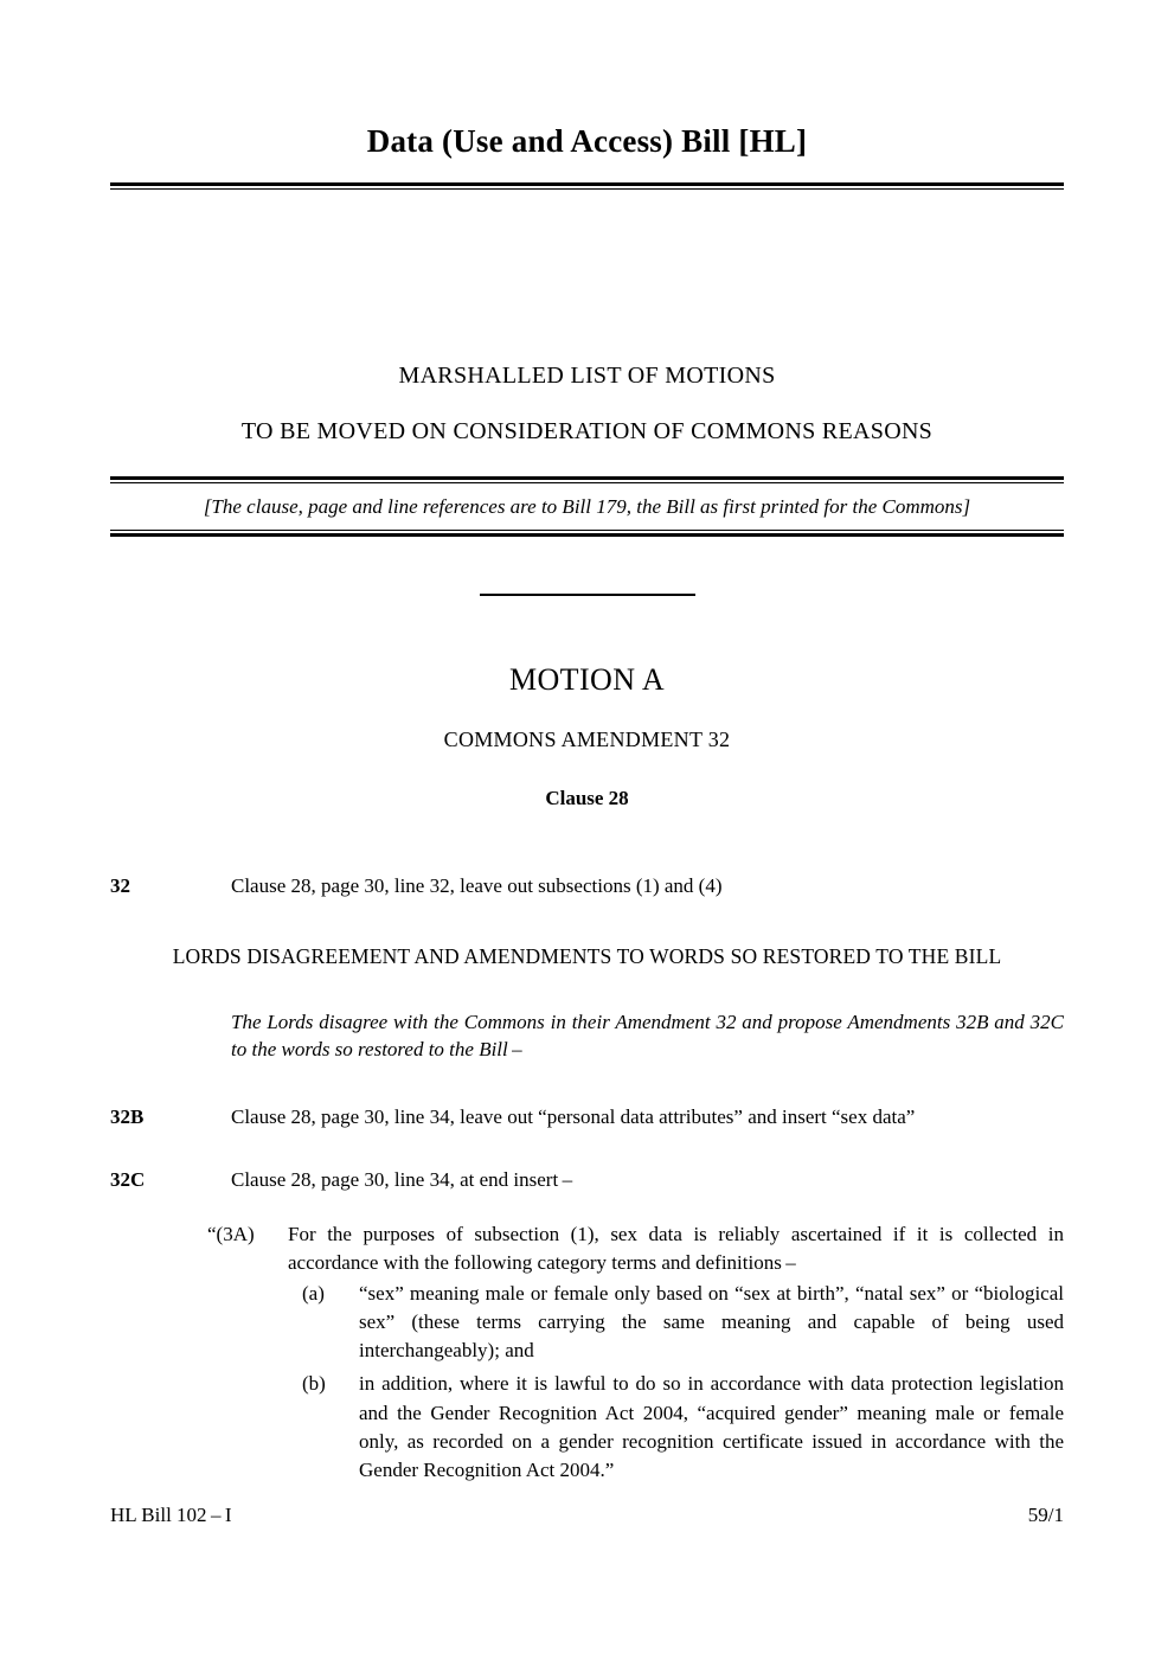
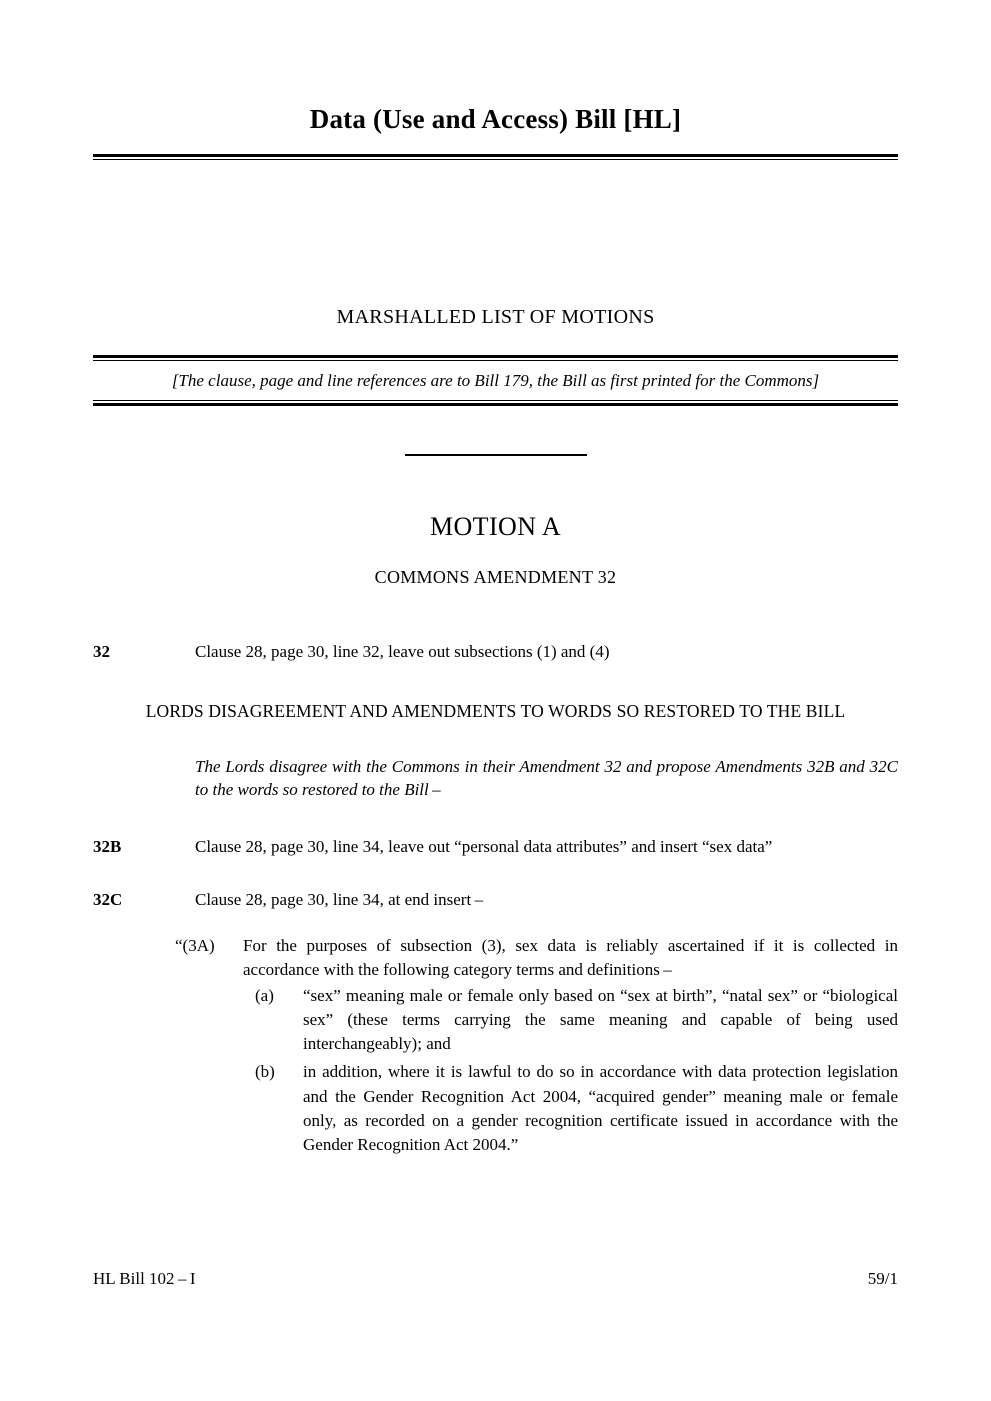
  Data (Use and Access) Bill [HL]
  MARSHALLED LIST OF MOTIONS
- TO BE MOVED ON CONSIDERATION OF COMMONS REASONS
  [The clause, page and line references are to Bill 179, the Bill as first printed for the Commons]
  MOTION A
  COMMONS AMENDMENT 32
- Clause 28
  32
  Clause 28, page 30, line 32, leave out subsections (1) and (4)
  LORDS DISAGREEMENT AND AMENDMENTS TO WORDS SO RESTORED TO THE BILL
  The Lords disagree with the Commons in their Amendment 32 and propose Amendments 32B and 32C to the words so restored to the Bill –
  32B
  Clause 28, page 30, line 34, leave out “personal data attributes” and insert “sex data”
  32C
  Clause 28, page 30, line 34, at end insert –
  “(3A)
- For the purposes of subsection (1), sex data is reliably ascertained if it is collected in accordance with the following category terms and definitions –
+ For the purposes of subsection (3), sex data is reliably ascertained if it is collected in accordance with the following category terms and definitions –
  (a)
  “sex” meaning male or female only based on “sex at birth”, “natal sex” or “biological sex” (these terms carrying the same meaning and capable of being used interchangeably); and
  (b)
  in addition, where it is lawful to do so in accordance with data protection legislation and the Gender Recognition Act 2004, “acquired gender” meaning male or female only, as recorded on a gender recognition certificate issued in accordance with the Gender Recognition Act 2004.”
  HL Bill 102 – I
  59/1
